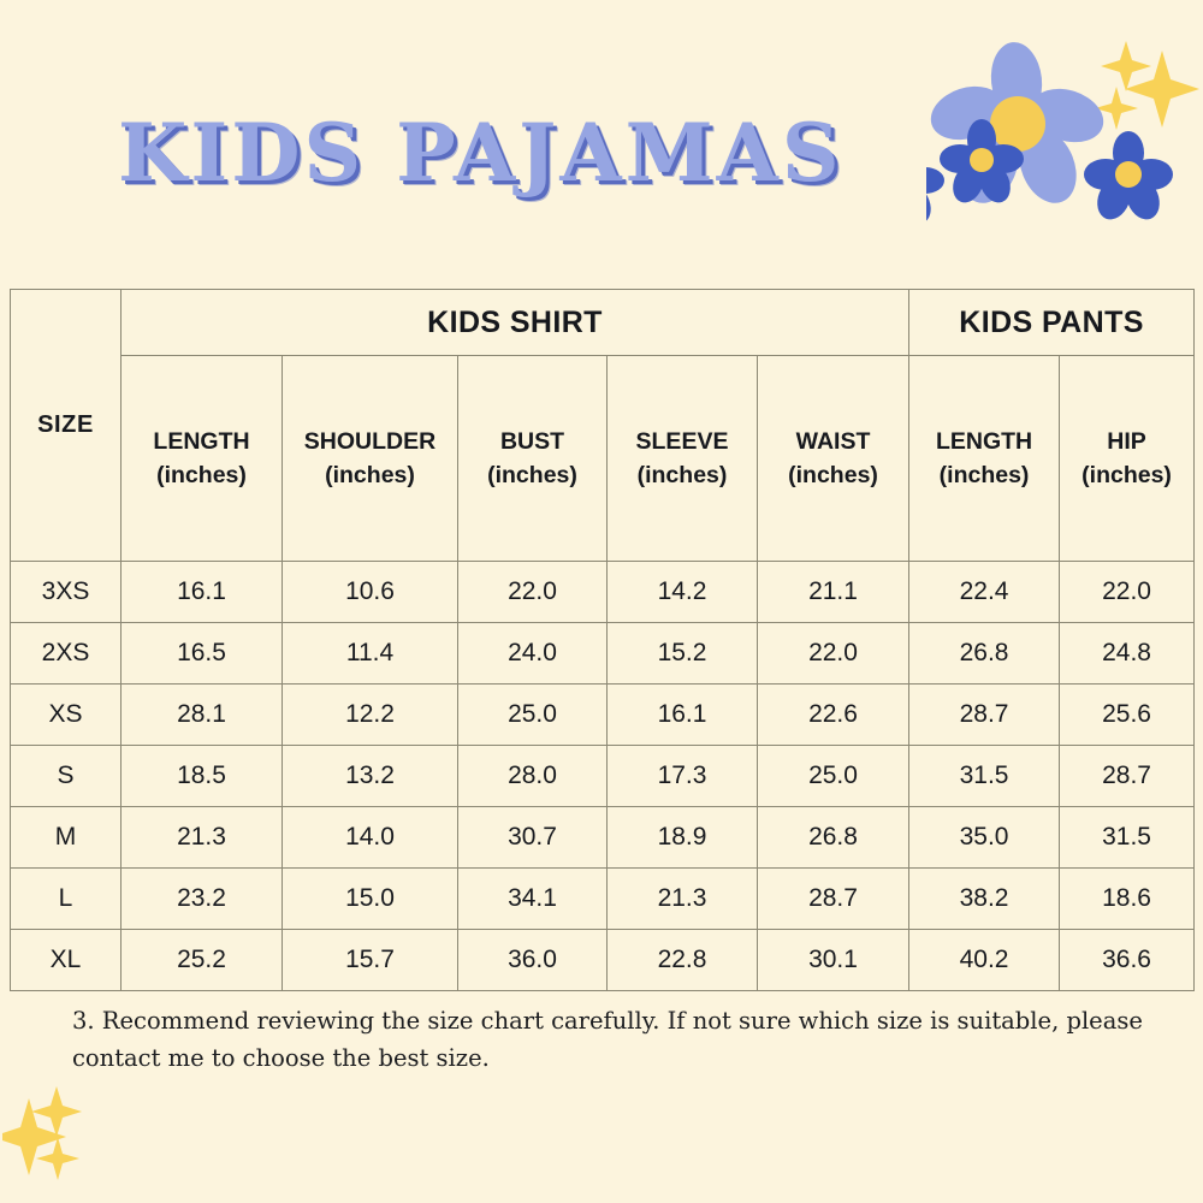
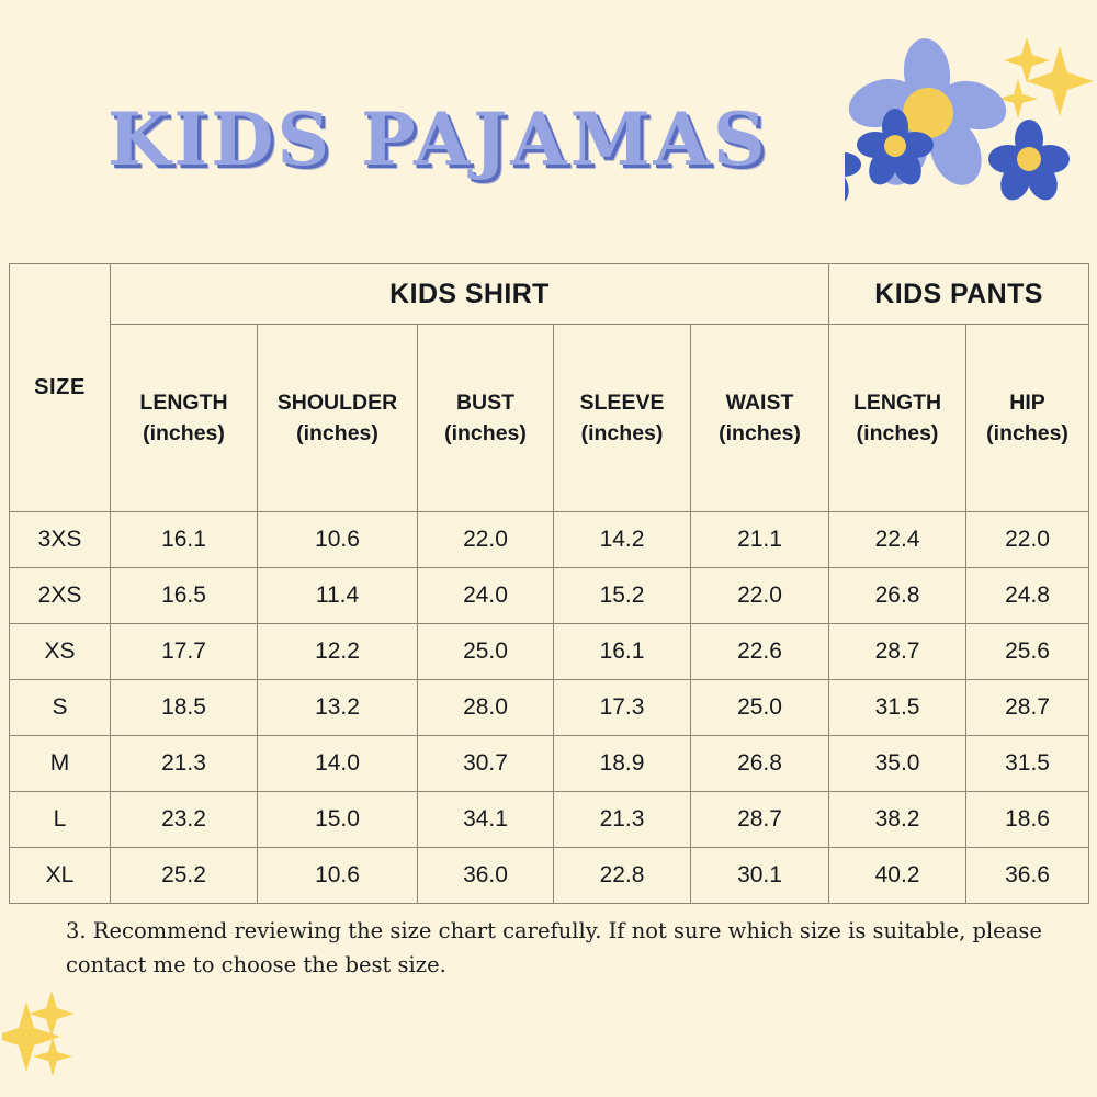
  KIDS PAJAMAS
  SIZE	KIDS SHIRT	KIDS PANTS
  LENGTH(inches)	SHOULDER(inches)	BUST(inches)	SLEEVE(inches)	WAIST(inches)	LENGTH(inches)	HIP(inches)
  3XS	16.1	10.6	22.0	14.2	21.1	22.4	22.0
  2XS	16.5	11.4	24.0	15.2	22.0	26.8	24.8
- XS	28.1	12.2	25.0	16.1	22.6	28.7	25.6
+ XS	17.7	12.2	25.0	16.1	22.6	28.7	25.6
  S	18.5	13.2	28.0	17.3	25.0	31.5	28.7
  M	21.3	14.0	30.7	18.9	26.8	35.0	31.5
  L	23.2	15.0	34.1	21.3	28.7	38.2	18.6
- XL	25.2	15.7	36.0	22.8	30.1	40.2	36.6
+ XL	25.2	10.6	36.0	22.8	30.1	40.2	36.6
  3. Recommend reviewing the size chart carefully. If not sure which size is suitable, please contact me to choose the best size.
